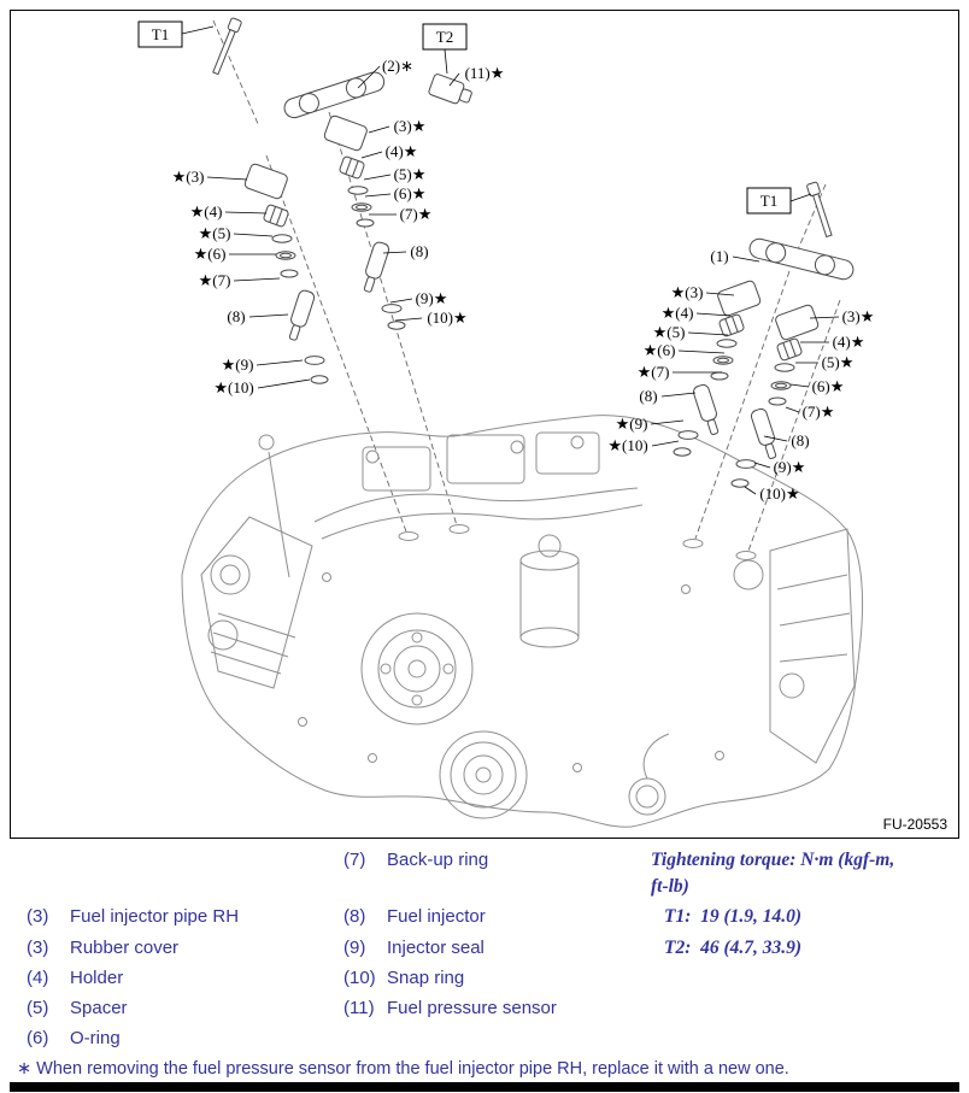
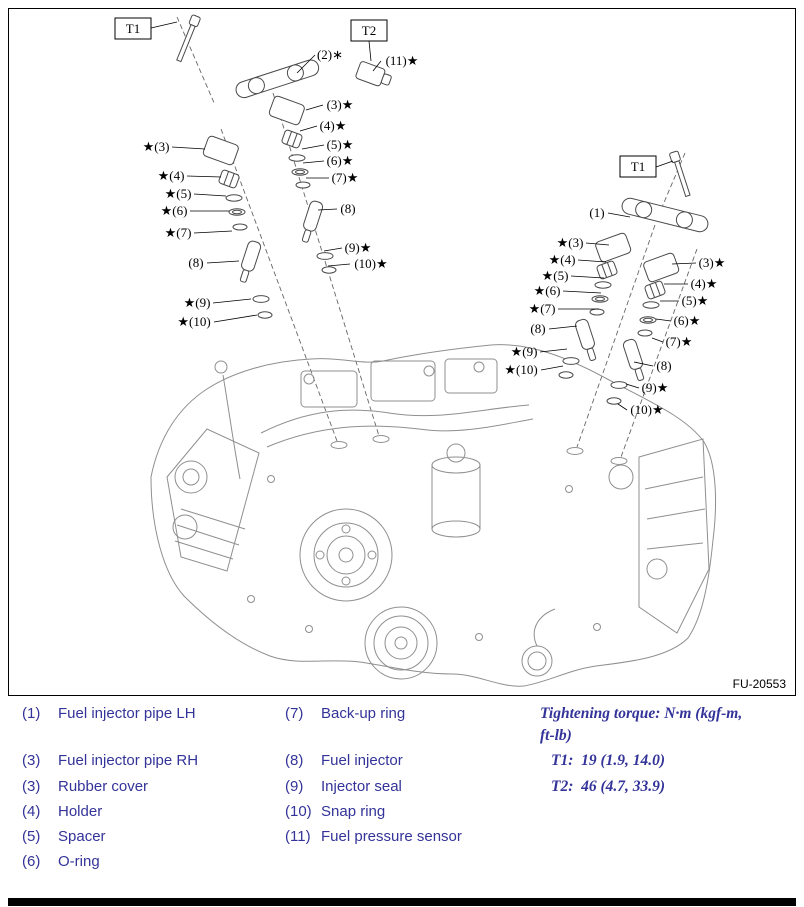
  (2)∗
  (11)★
  (3)★
  (4)★
  (5)★
  (6)★
  (7)★
  (8)
  (9)★
  (10)★
  ★(3)
  ★(4)
  ★(5)
  ★(6)
  ★(7)
  (8)
  ★(9)
  ★(10)
  (1)
  ★(3)
  ★(4)
  ★(5)
  ★(6)
  ★(7)
  (8)
  ★(9)
  ★(10)
  (3)★
  (4)★
  (5)★
  (6)★
  (7)★
  (8)
  (9)★
  (10)★
  T1
  T2
  T1
  FU-20553
+ (1) Fuel injector pipe LH
  (3) Fuel injector pipe RH
  (3) Rubber cover
  (4) Holder
  (5) Spacer
  (6) O-ring
  (7) Back-up ring
  (8) Fuel injector
  (9) Injector seal
  (10) Snap ring
  (11) Fuel pressure sensor
  Tightening torque: N·m (kgf-m,
  ft-lb)
  T1: 19 (1.9, 14.0)
  T2: 46 (4.7, 33.9)
- ∗ When removing the fuel pressure sensor from the fuel injector pipe RH, replace it with a new one.
